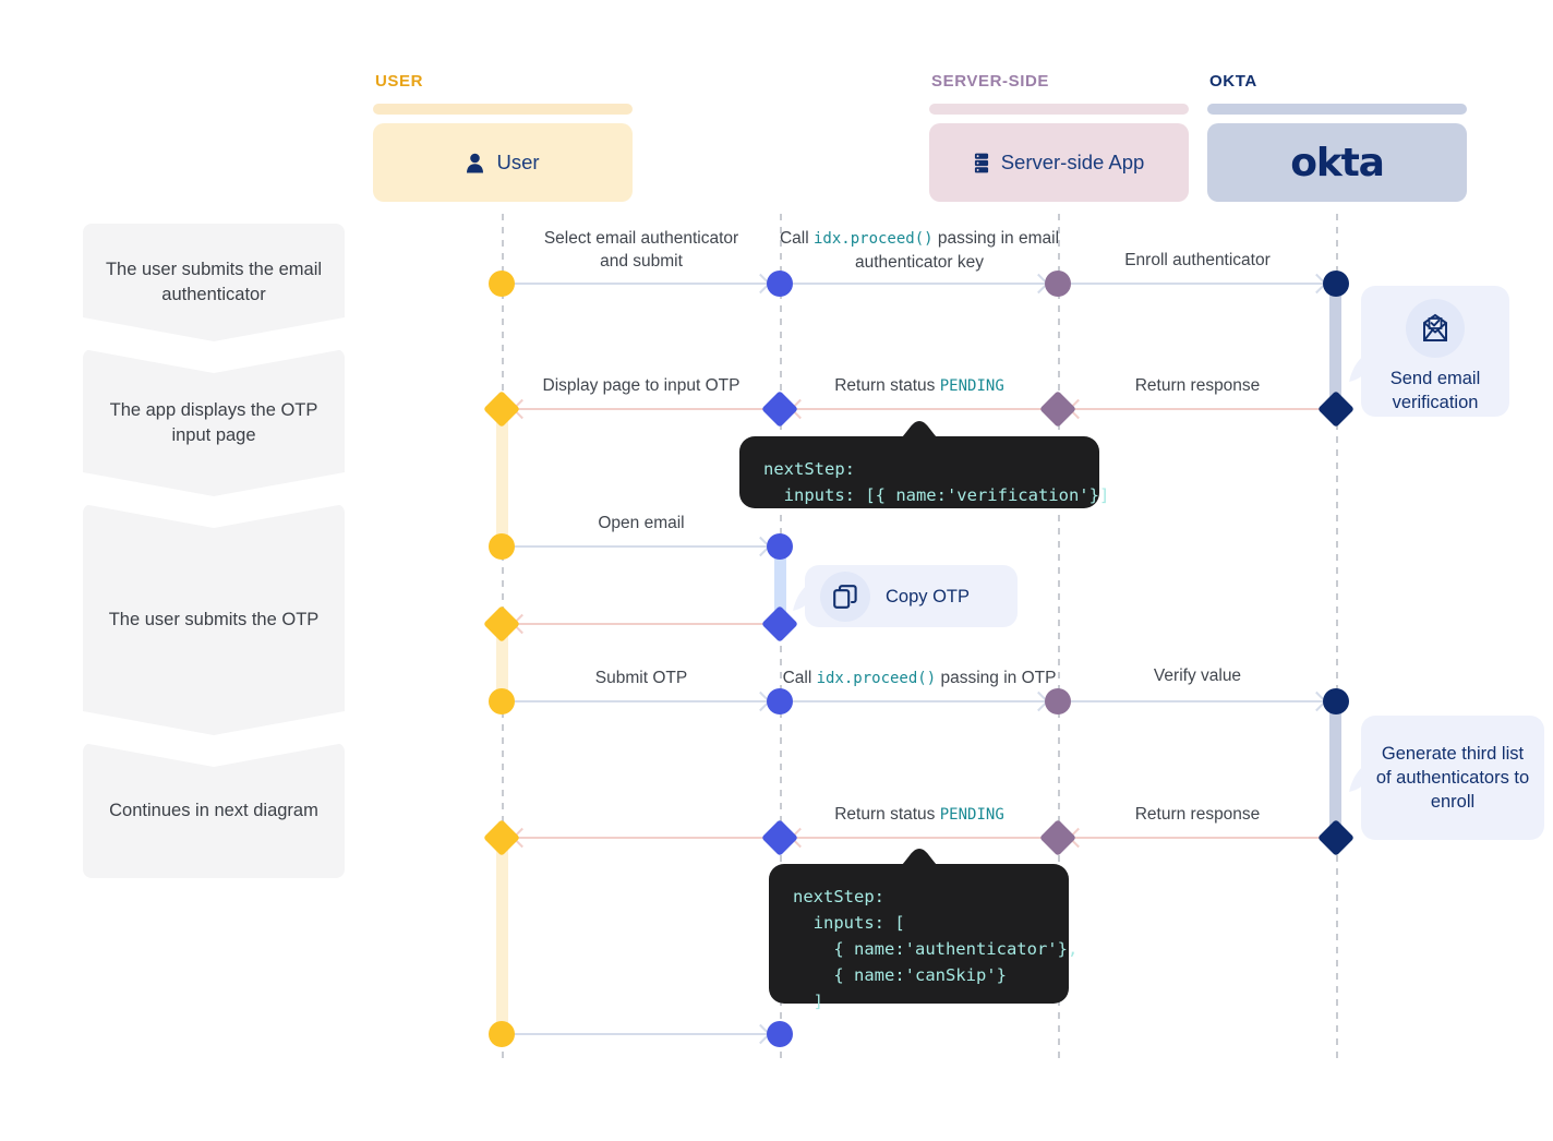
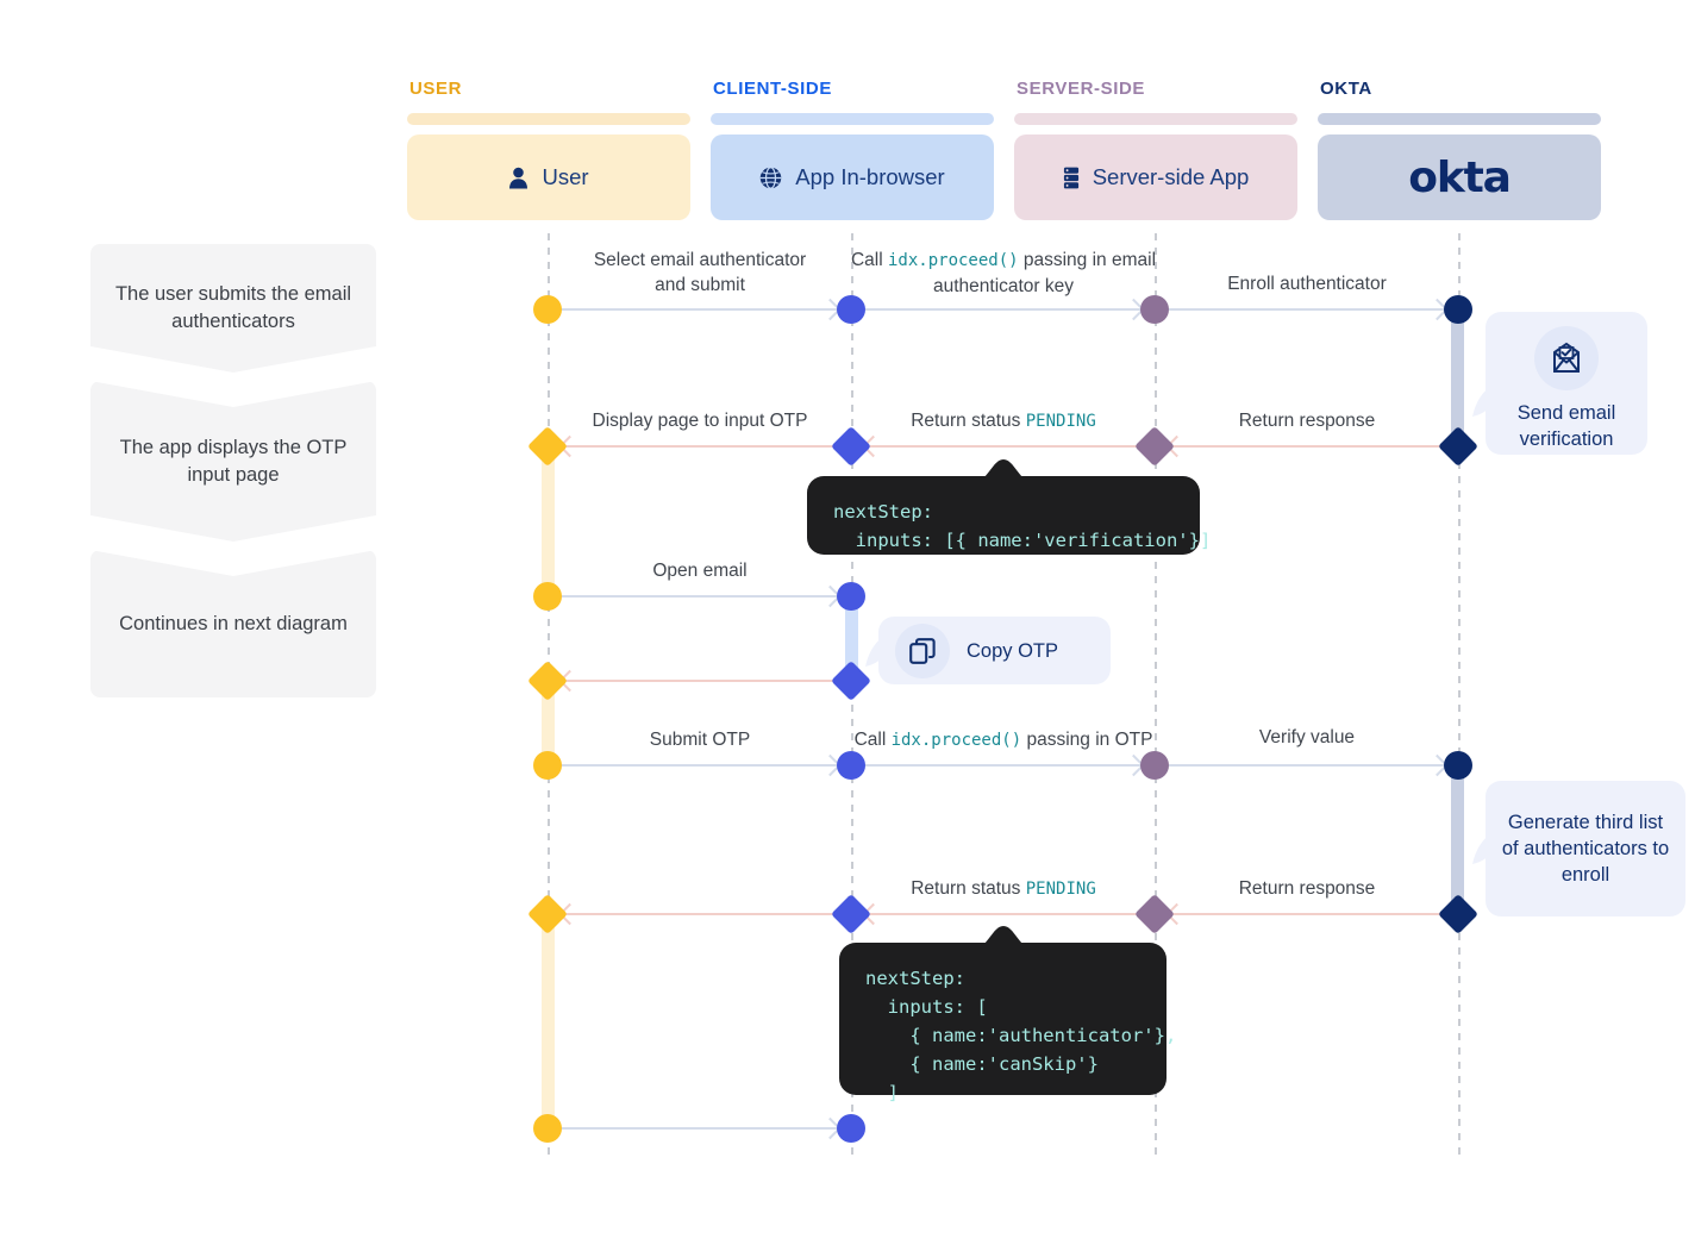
- The user submits the email authenticator
+ The user submits the email authenticators
  The app displays the OTP input page
- The user submits the OTP
  Continues in next diagram
  USER
  User
+ CLIENT-SIDE
+ App In-browser
  SERVER-SIDE
  Server-side App
  OKTA
  okta
  Select email authenticator
  and submit
  Call idx.proceed() passing in email
  authenticator key
  Enroll authenticator
  Send email verification
  Display page to input OTP
  Return status PENDING
  Return response
  nextStep:
  inputs: [{ name:'verification'}]
  Open email
  Copy OTP
  Submit OTP
  Call idx.proceed() passing in OTP
  Verify value
  Generate third list of authenticators to enroll
  Return status PENDING
  Return response
  nextStep:
  inputs: [
  { name:'authenticator'},
  { name:'canSkip'}
  ]
